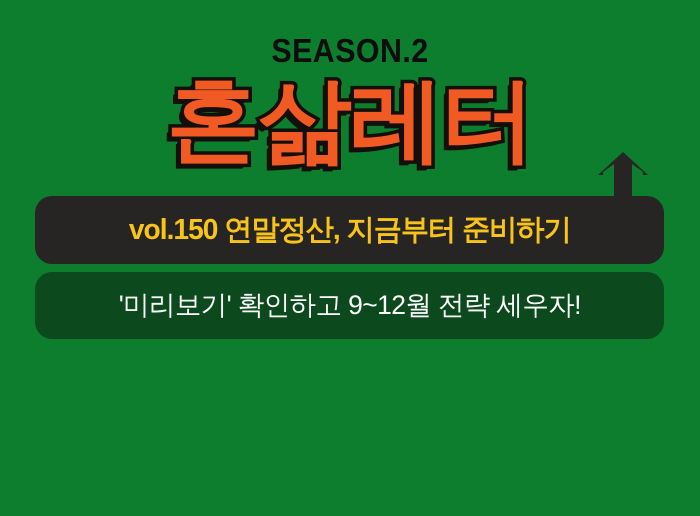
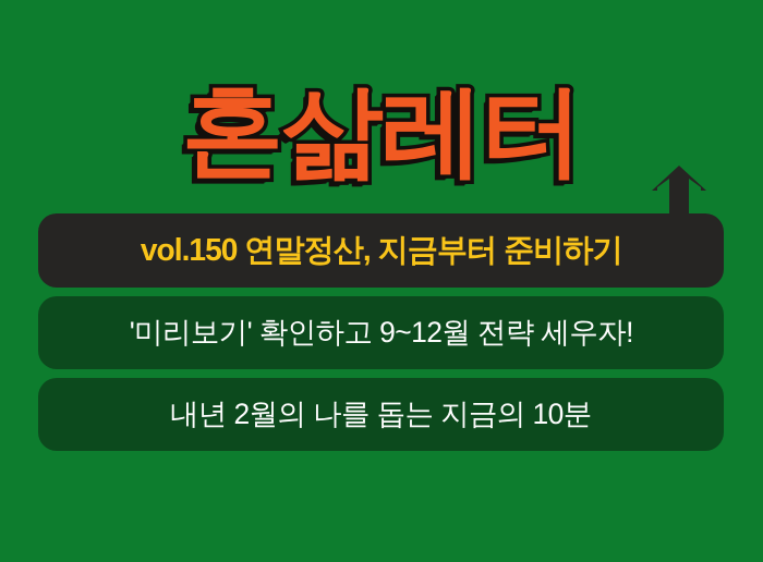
- SEASON.2
  혼삶레터
  vol.150 연말정산, 지금부터 준비하기
  '미리보기' 확인하고 9~12월 전략 세우자!
+ 내년 2월의 나를 돕는 지금의 10분
